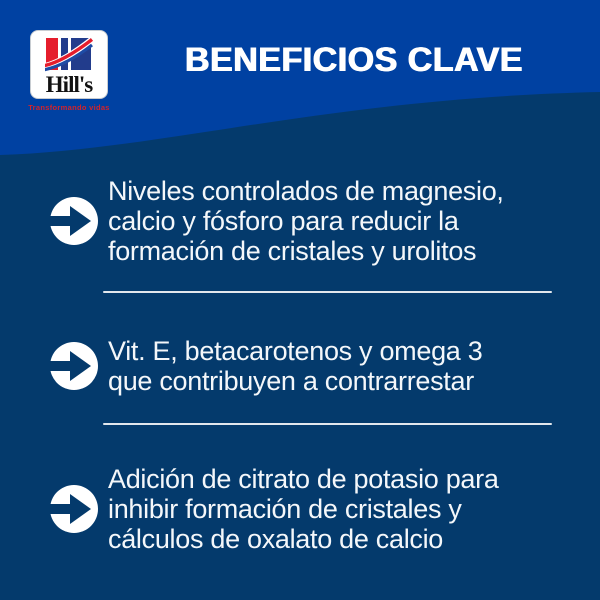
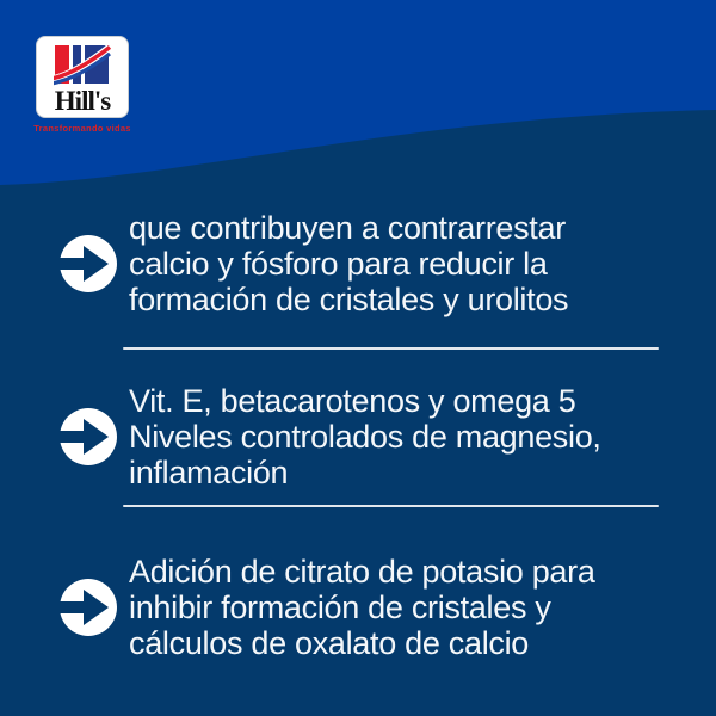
  Hill's
  Transformando vidas
- BENEFICIOS CLAVE
- Niveles controlados de magnesio,
+ que contribuyen a contrarrestar
  calcio y fósforo para reducir la
  formación de cristales y urolitos
- Vit. E, betacarotenos y omega 3
+ Vit. E, betacarotenos y omega 5
- que contribuyen a contrarrestar
+ Niveles controlados de magnesio,
+ inflamación
  Adición de citrato de potasio para
  inhibir formación de cristales y
  cálculos de oxalato de calcio
